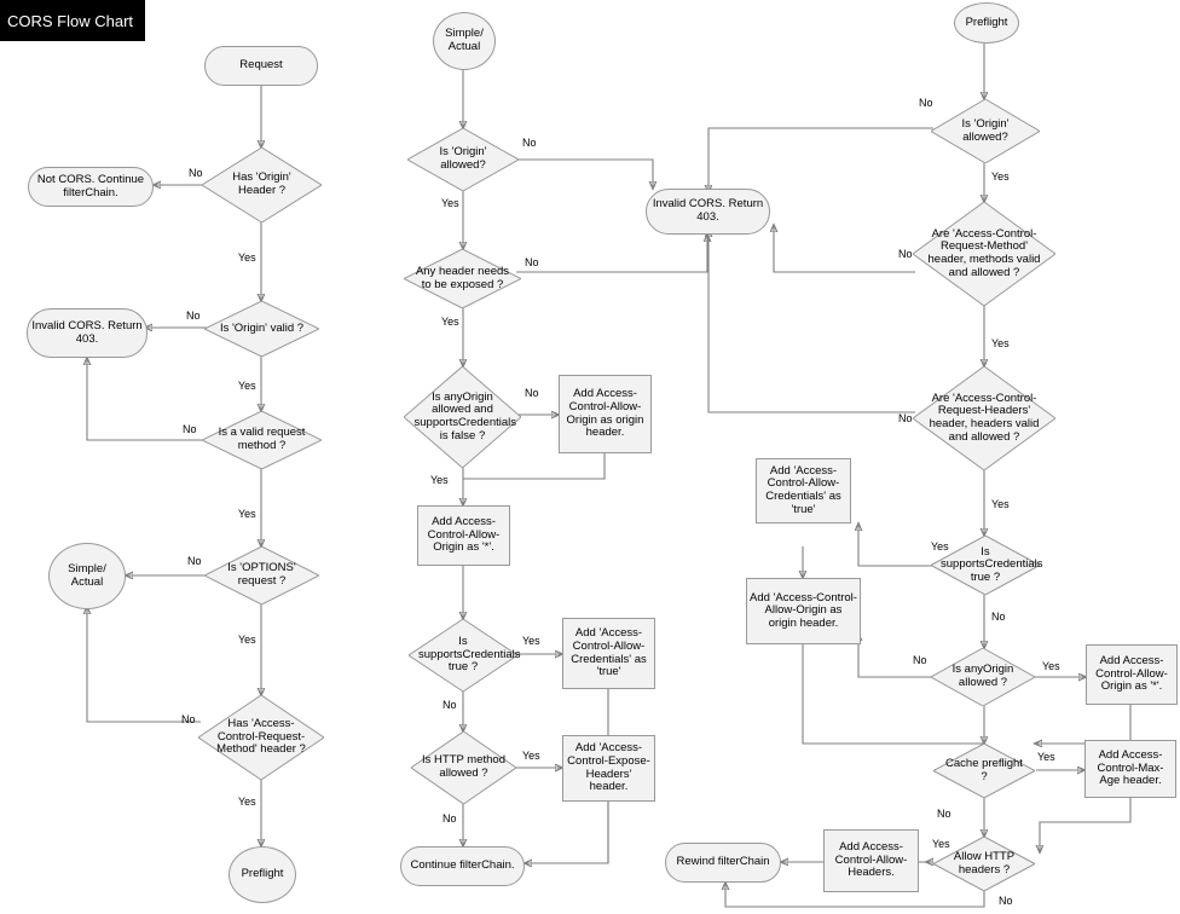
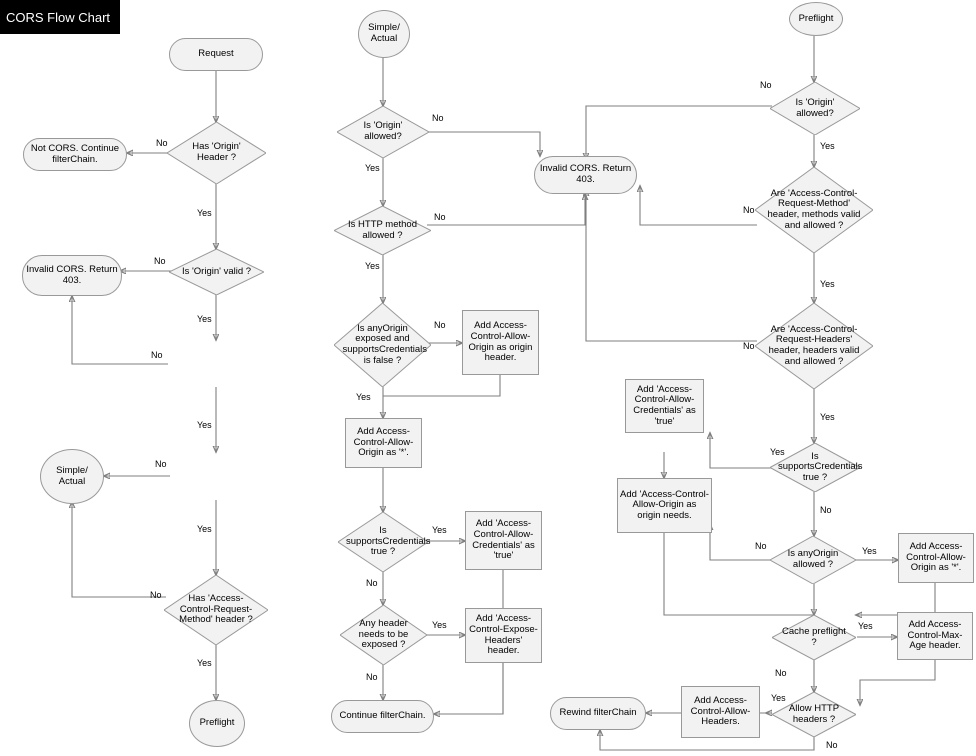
  CORS Flow Chart
  Request
  Has 'Origin' Header ?
  Not CORS. Continue filterChain.
  Is 'Origin' valid ?
  Invalid CORS. Return 403.
- Is a valid request method ?
- Is 'OPTIONS' request ?
  Simple/ Actual
  Has 'Access-Control-Request-Method' header ?
  Preflight
  No
  Yes
  No
  Yes
  No
  Yes
  No
  Yes
  No
  Yes
  Simple/ Actual
  Is 'Origin' allowed?
- Any header needs to be exposed ?
+ Is HTTP method allowed ?
- Is anyOrigin allowed and supportsCredentials is false ?
+ Is anyOrigin exposed and supportsCredentials is false ?
  Add Access-Control-Allow-Origin as origin header.
  Add Access-Control-Allow-Origin as '*'.
  Is supportsCredentials true ?
  Add 'Access-Control-Allow-Credentials' as 'true'
- Is HTTP method allowed ?
+ Any header needs to be exposed ?
  Add 'Access-Control-Expose-Headers' header.
  Continue filterChain.
  Invalid CORS. Return 403.
  No
  Yes
  No
  Yes
  No
  Yes
  Yes
  No
  Yes
  No
  Preflight
  Is 'Origin' allowed?
  Are 'Access-Control-Request-Method' header, methods valid and allowed ?
  Are 'Access-Control-Request-Headers' header, headers valid and allowed ?
  Is supportsCredentials true ?
  Add 'Access-Control-Allow-Credentials' as 'true'
- Add 'Access-Control-Allow-Origin as origin header.
+ Add 'Access-Control-Allow-Origin as origin needs.
  Is anyOrigin allowed ?
  Add Access-Control-Allow-Origin as '*'.
  Cache preflight ?
  Add Access-Control-Max-Age header.
  Allow HTTP headers ?
  Add Access-Control-Allow-Headers.
  Rewind filterChain
  No
  Yes
  No
  Yes
  No
  Yes
  Yes
  No
  Yes
  No
  Yes
  No
  Yes
  No
